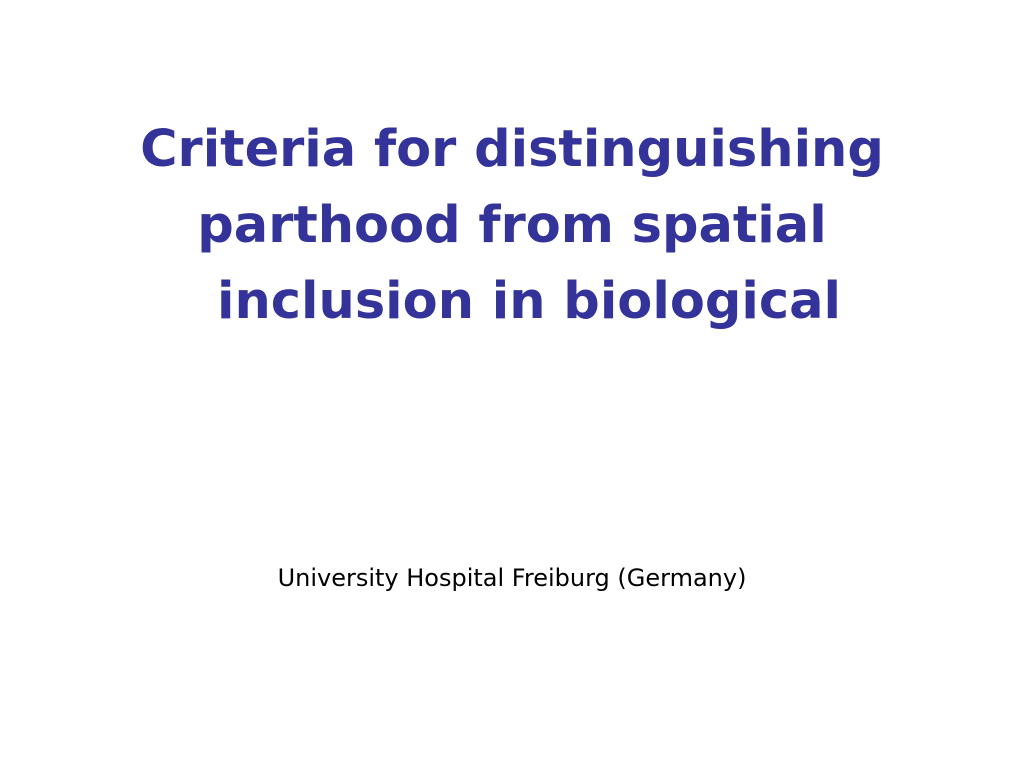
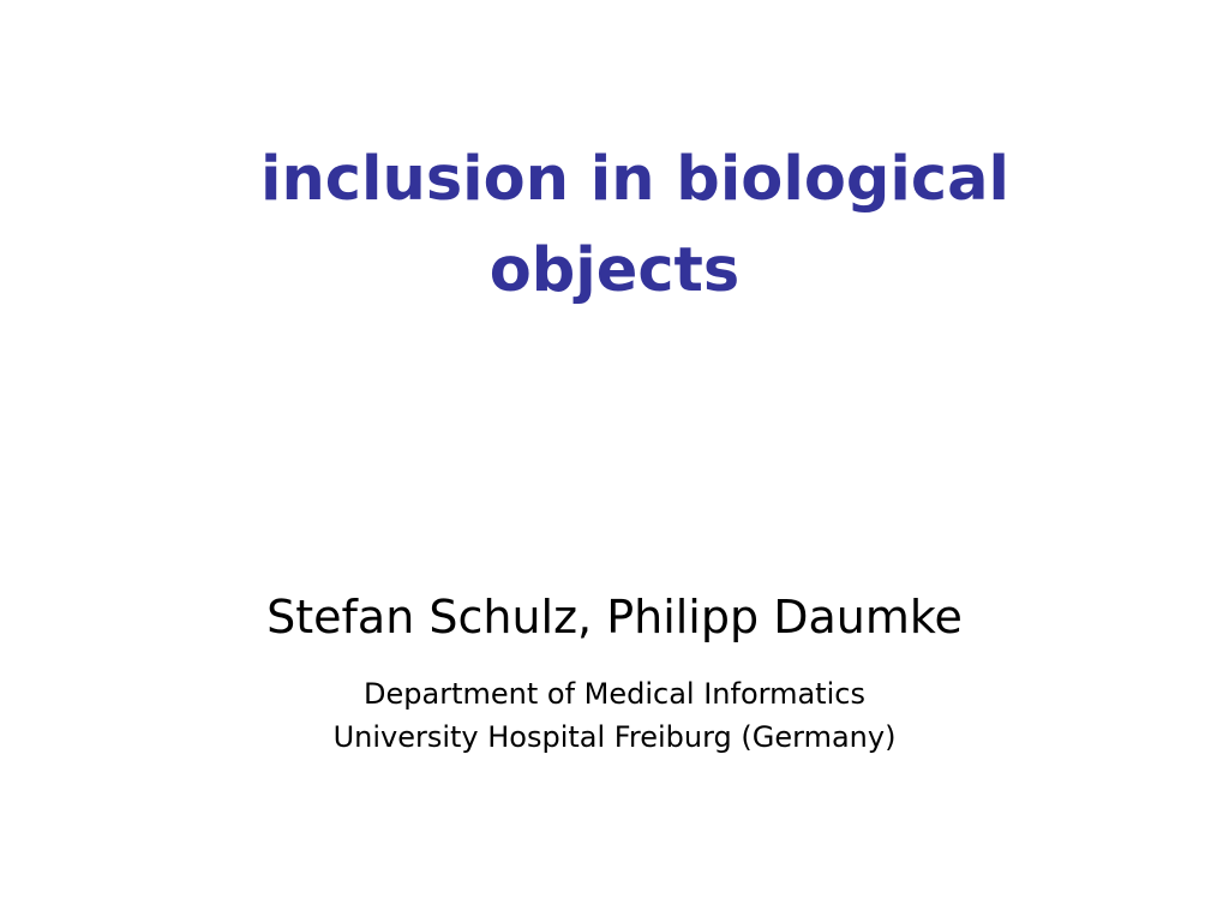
- Criteria for distinguishing
- parthood from spatial
  inclusion in biological
+ objects
+ Stefan Schulz, Philipp Daumke
+ Department of Medical Informatics
  University Hospital Freiburg (Germany)
